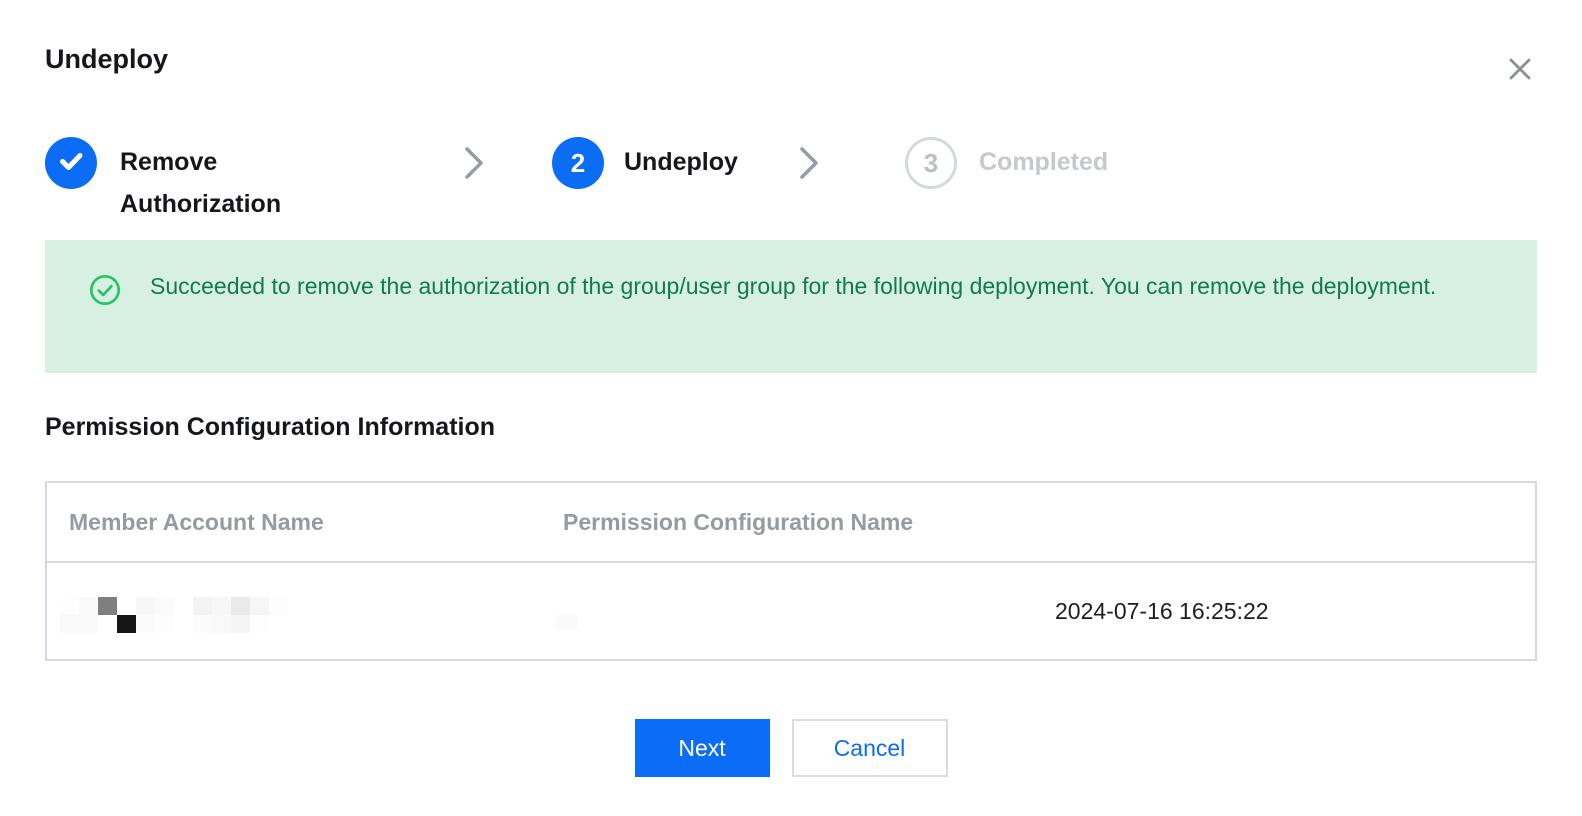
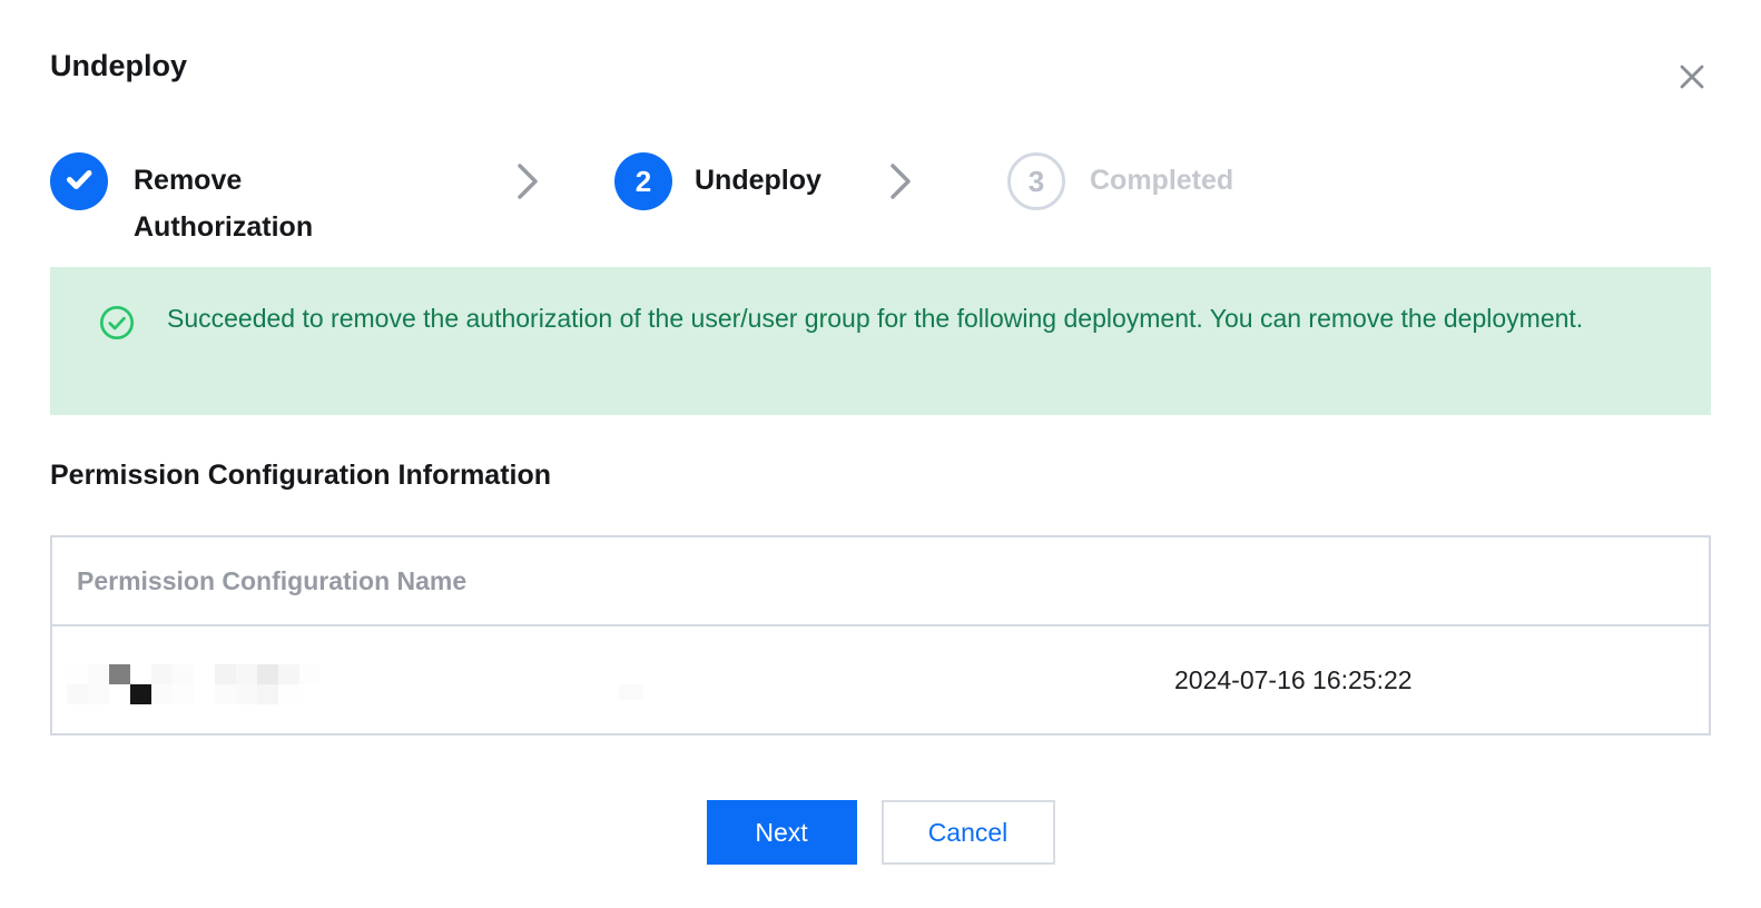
  Undeploy
  Remove Authorization
  2
  Undeploy
  3
  Completed
- Succeeded to remove the authorization of the group/user group for the following deployment. You can remove the deployment.
+ Succeeded to remove the authorization of the user/user group for the following deployment. You can remove the deployment.
  Permission Configuration Information
- Member Account Name
  Permission Configuration Name
  2024-07-16 16:25:22
  Next
  Cancel
